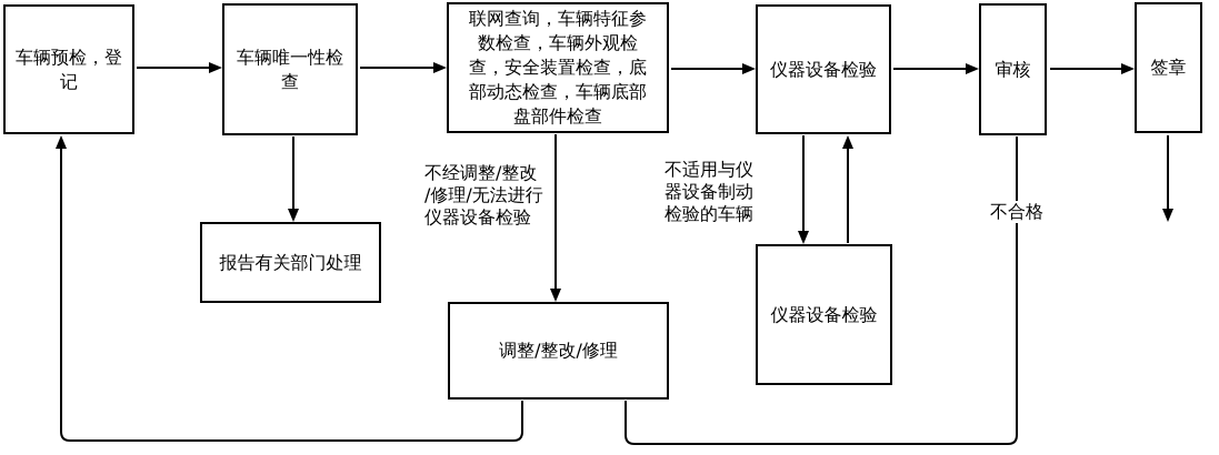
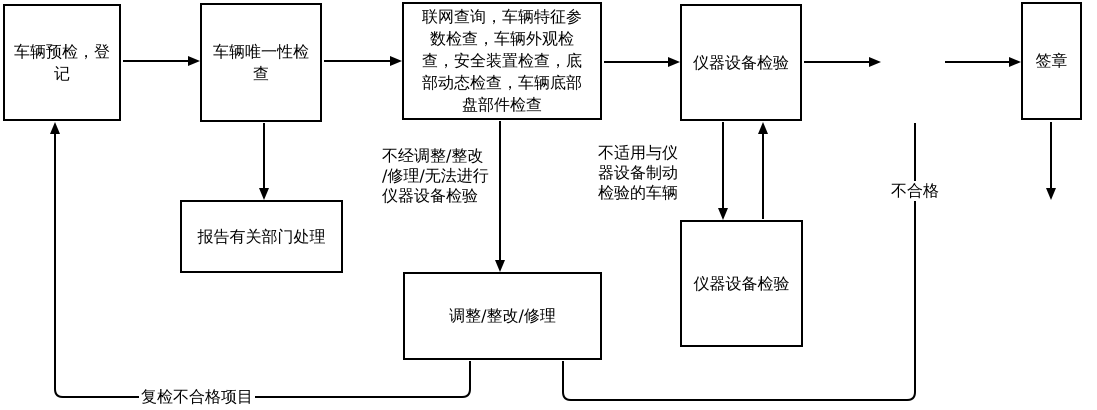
  车辆预检，登
  记
  车辆唯一性检
  查
  联网查询，车辆特征参
  数检查，车辆外观检
  查，安全装置检查，底
  部动态检查，车辆底部
  盘部件检查
  仪器设备检验
- 审核
  签章
  报告有关部门处理
  调整/整改/修理
  仪器设备检验
  不经调整/整改
  /修理/无法进行
  仪器设备检验
  不适用与仪
  器设备制动
  检验的车辆
  不合格
+ 复检不合格项目
